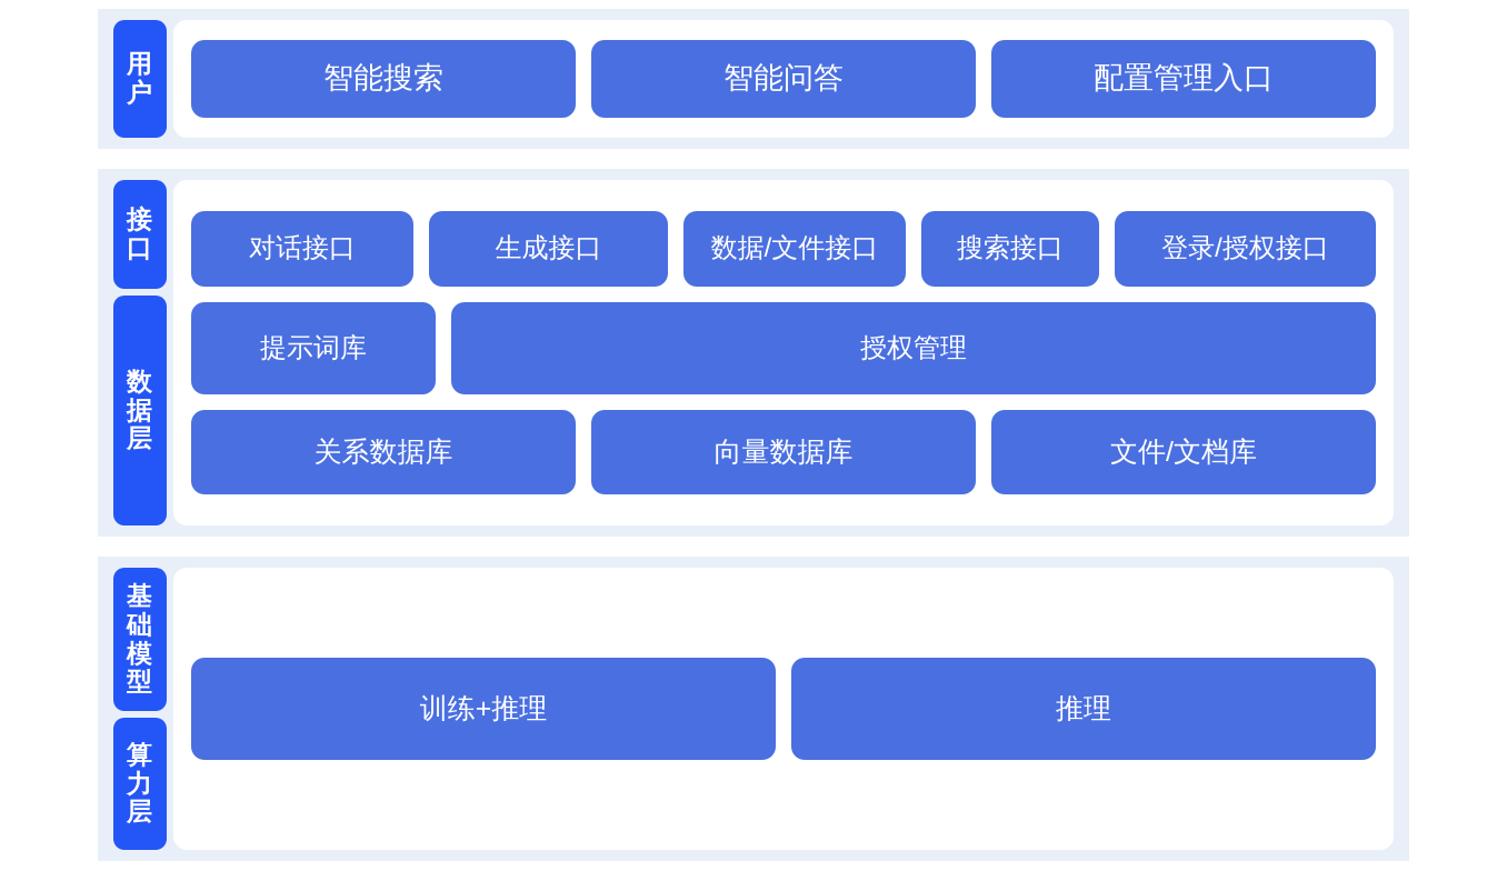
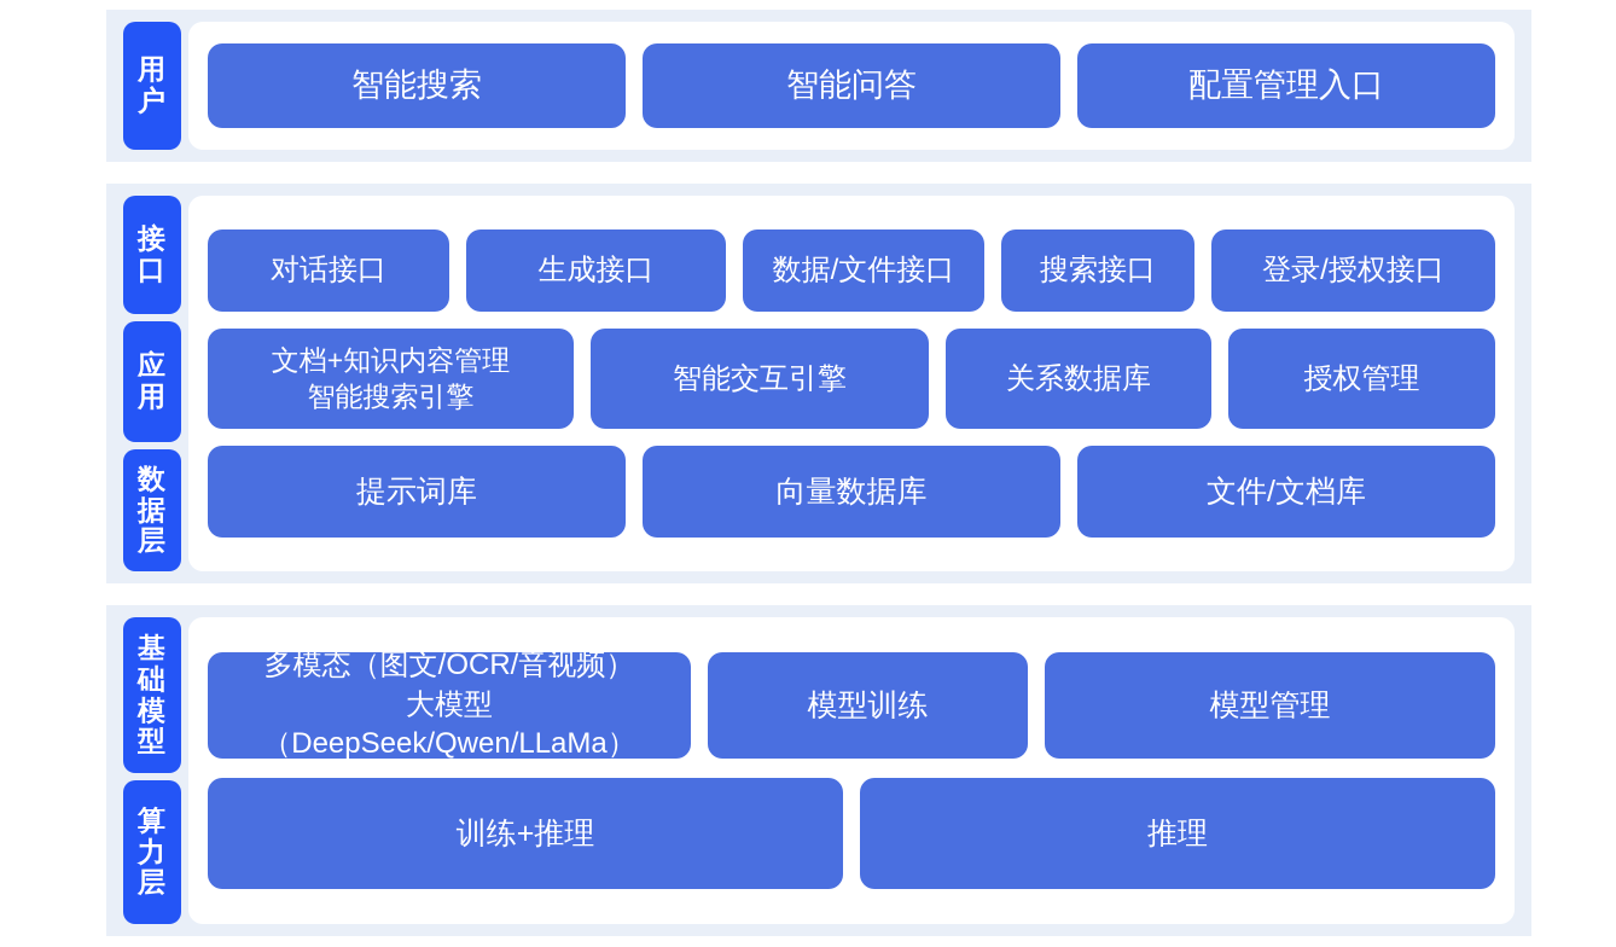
  用户
  智能搜索
  智能问答
  配置管理入口
  接口
+ 应用
  数据层
  对话接口
  生成接口
  数据/文件接口
  搜索接口
  登录/授权接口
+ 文档+知识内容管理
+ 智能搜索引擎
+ 智能交互引擎
- 提示词库
+ 关系数据库
  授权管理
- 关系数据库
+ 提示词库
  向量数据库
  文件/文档库
  基础模型
  算力层
+ 多模态（图文/OCR/音视频）
+ 大模型（DeepSeek/Qwen/LLaMa）
+ 模型训练
+ 模型管理
  训练+推理
  推理
